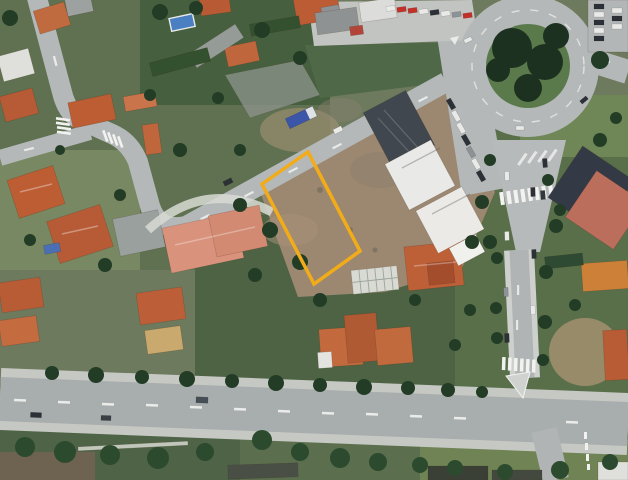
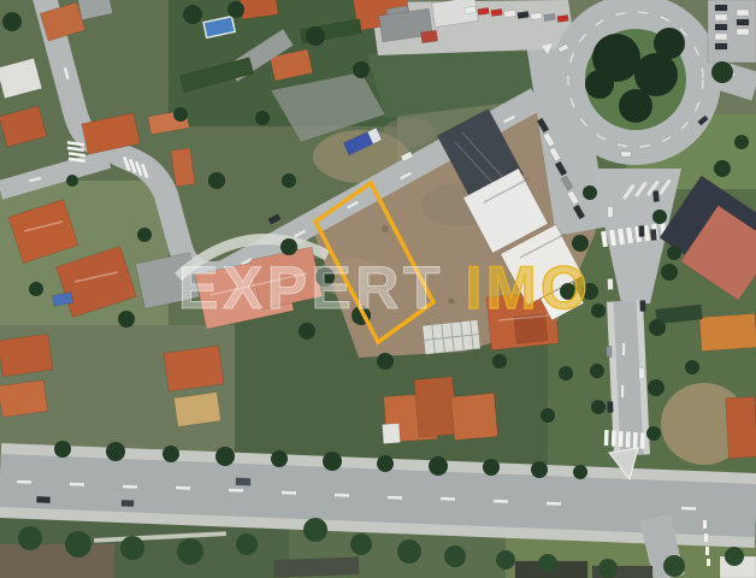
+ EXPERT IMO
